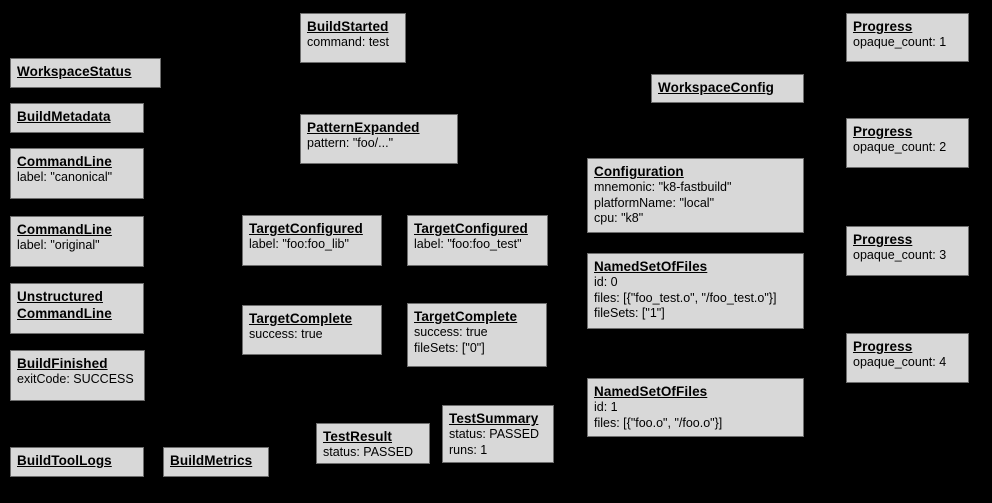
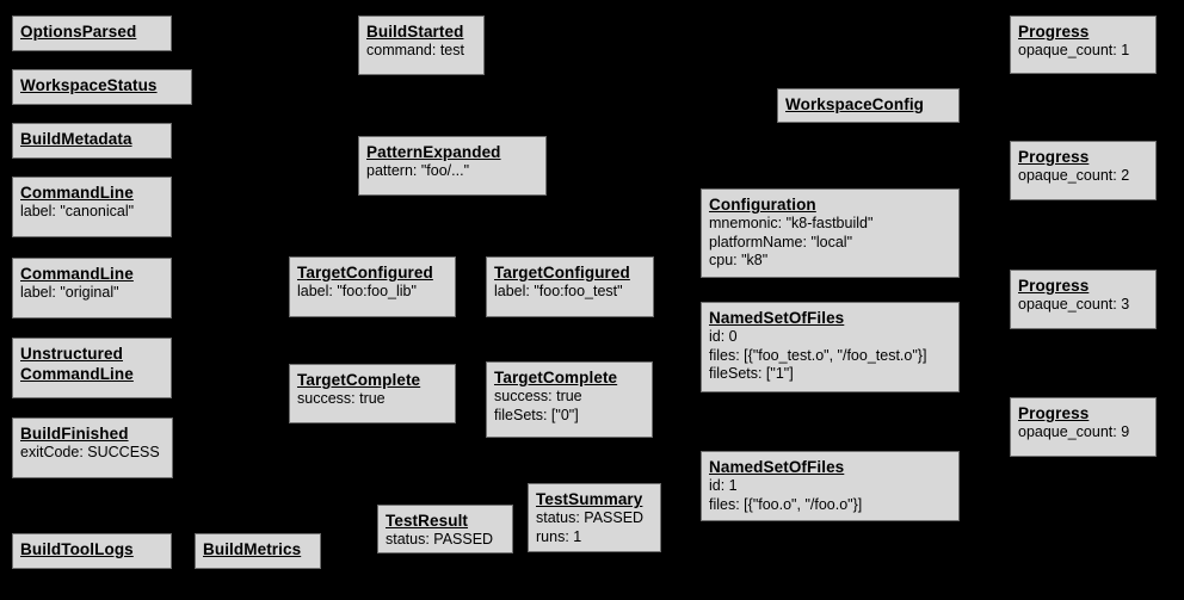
+ OptionsParsed
  WorkspaceStatus
  BuildMetadata
  CommandLine
  label: "canonical"
  CommandLine
  label: "original"
  Unstructured CommandLine
  BuildFinished
  exitCode: SUCCESS
  BuildToolLogs
  BuildMetrics
  BuildStarted
  command: test
  PatternExpanded
  pattern: "foo/..."
  TargetConfigured
  label: "foo:foo_lib"
  TargetConfigured
  label: "foo:foo_test"
  TargetComplete
  success: true
  TargetComplete
  success: true
  fileSets: ["0"]
  TestResult
  status: PASSED
  TestSummary
  status: PASSED
  runs: 1
  WorkspaceConfig
  Configuration
  mnemonic: "k8-fastbuild"
  platformName: "local"
  cpu: "k8"
  NamedSetOfFiles
  id: 0
  files: [{"foo_test.o", "/foo_test.o"}]
  fileSets: ["1"]
  NamedSetOfFiles
  id: 1
  files: [{"foo.o", "/foo.o"}]
  Progress
  opaque_count: 1
  Progress
  opaque_count: 2
  Progress
  opaque_count: 3
  Progress
- opaque_count: 4
+ opaque_count: 9
